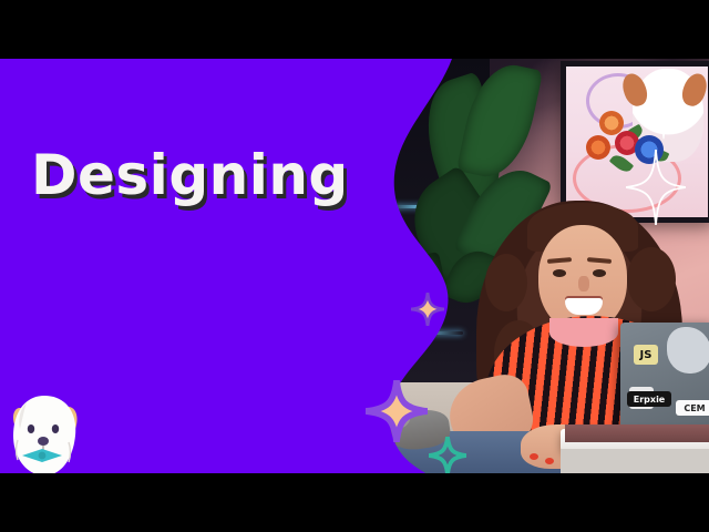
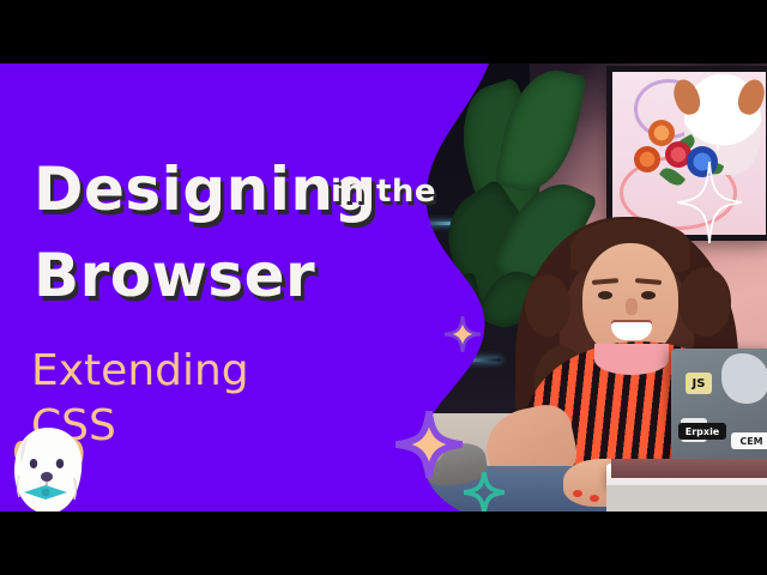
  JS
  Erpxie
  CEM
  Designing
+ in the
+ Browser
+ Extending
+ CSS
